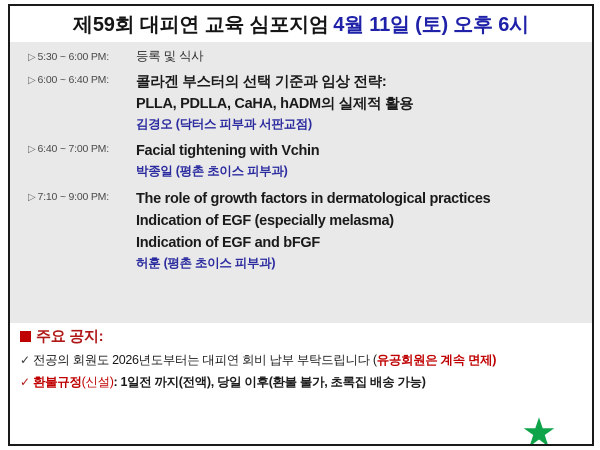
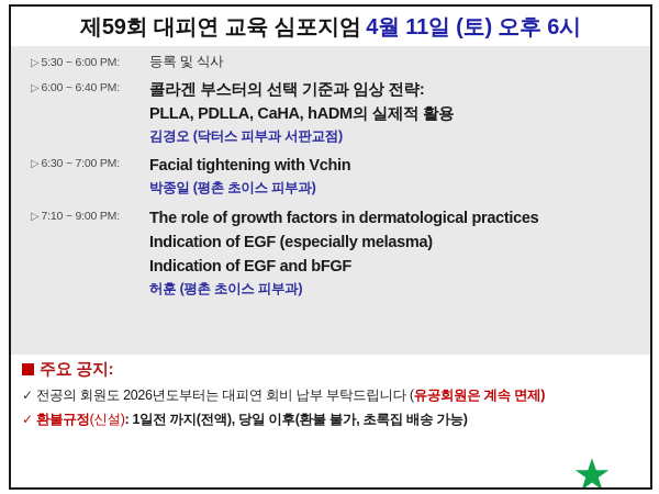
  제59회 대피연 교육 심포지엄 4월 11일 (토) 오후 6시
  ▷ 5:30 ~ 6:00 PM:
  등록 및 식사
  ▷ 6:00 ~ 6:40 PM:
  콜라겐 부스터의 선택 기준과 임상 전략:
  PLLA, PDLLA, CaHA, hADM의 실제적 활용
  김경오 (닥터스 피부과 서판교점)
- ▷ 6:40 ~ 7:00 PM:
+ ▷ 6:30 ~ 7:00 PM:
  Facial tightening with Vchin
  박종일 (평촌 초이스 피부과)
  ▷ 7:10 ~ 9:00 PM:
  The role of growth factors in dermatological practices
  Indication of EGF (especially melasma)
  Indication of EGF and bFGF
  허훈 (평촌 초이스 피부과)
  주요 공지:
  ✓ 전공의 회원도 2026년도부터는 대피연 회비 납부 부탁드립니다 (유공회원은 계속 면제)
  ✓ 환불규정(신설): 1일전 까지(전액), 당일 이후(환불 불가, 초록집 배송 가능)
